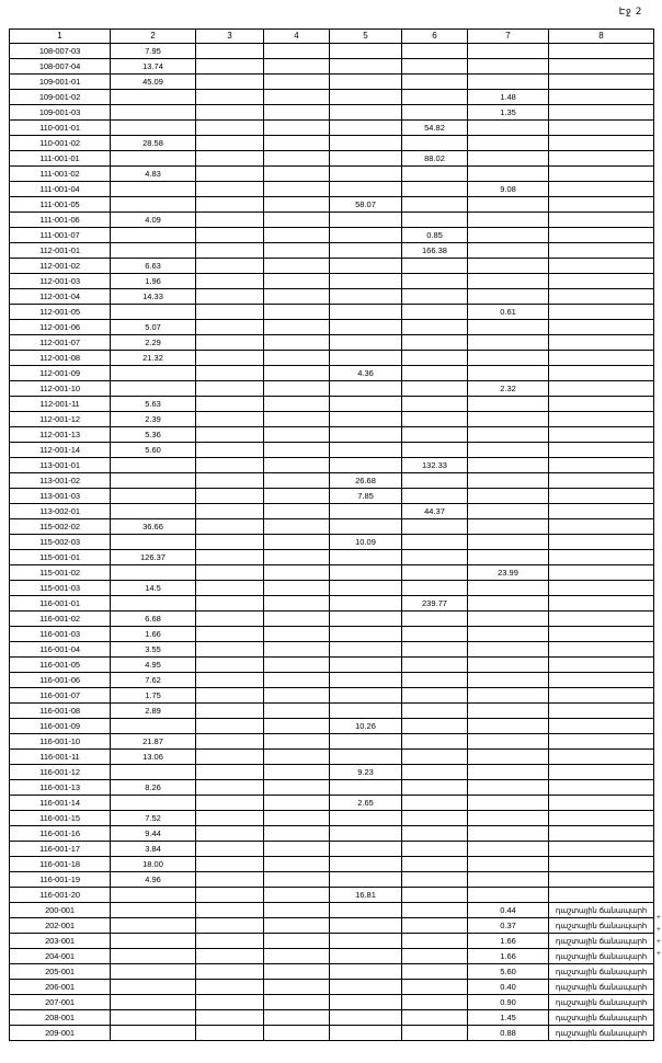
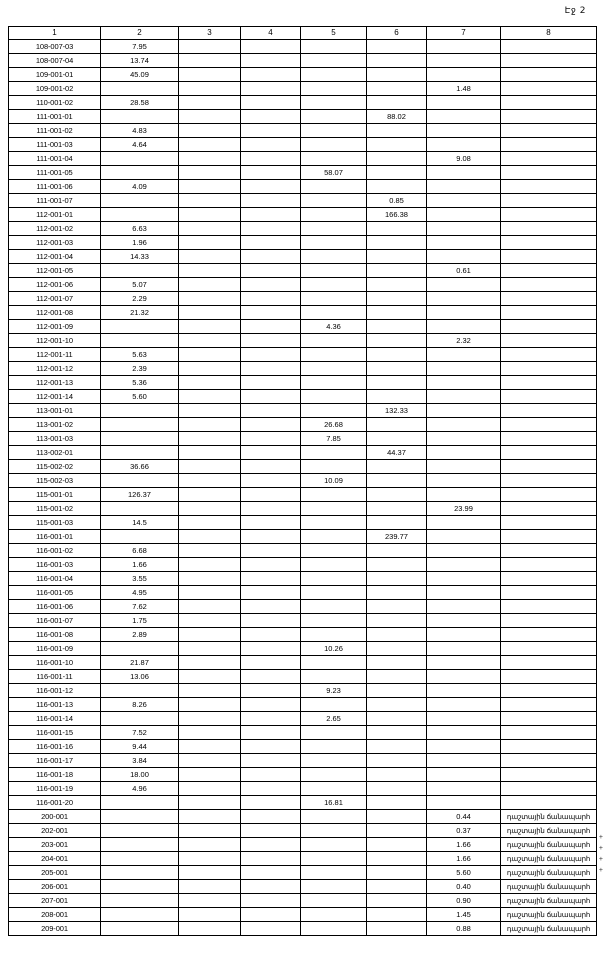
  Էջ 2
  1	2	3	4	5	6	7	8
  108-007-03	7.95
  108-007-04	13.74
  109-001-01	45.09
  109-001-02						1.48
- 109-001-03						1.35
- 110-001-01					54.82
  110-001-02	28.58
  111-001-01					88.02
  111-001-02	4.83
+ 111-001-03	4.64
  111-001-04						9.08
  111-001-05				58.07
  111-001-06	4.09
  111-001-07					0.85
  112-001-01					166.38
  112-001-02	6.63
  112-001-03	1.96
  112-001-04	14.33
  112-001-05						0.61
  112-001-06	5.07
  112-001-07	2.29
  112-001-08	21.32
  112-001-09				4.36
  112-001-10						2.32
  112-001-11	5.63
  112-001-12	2.39
  112-001-13	5.36
  112-001-14	5.60
  113-001-01					132.33
  113-001-02				26.68
  113-001-03				7.85
  113-002-01					44.37
  115-002-02	36.66
  115-002-03				10.09
  115-001-01	126.37
  115-001-02						23.99
  115-001-03	14.5
  116-001-01					239.77
  116-001-02	6.68
  116-001-03	1.66
  116-001-04	3.55
  116-001-05	4.95
  116-001-06	7.62
  116-001-07	1.75
  116-001-08	2.89
  116-001-09				10.26
  116-001-10	21.87
  116-001-11	13.06
  116-001-12				9.23
  116-001-13	8.26
  116-001-14				2.65
  116-001-15	7.52
  116-001-16	9.44
  116-001-17	3.84
  116-001-18	18.00
  116-001-19	4.96
  116-001-20				16.81
  200-001						0.44	դաշտային ճանապարհ
  202-001						0.37	դաշտային ճանապարհ
  203-001						1.66	դաշտային ճանապարհ
  204-001						1.66	դաշտային ճանապարհ
  205-001						5.60	դաշտային ճանապարհ
  206-001						0.40	դաշտային ճանապարհ
  207-001						0.90	դաշտային ճանապարհ
  208-001						1.45	դաշտային ճանապարհ
  209-001						0.88	դաշտային ճանապարհ
